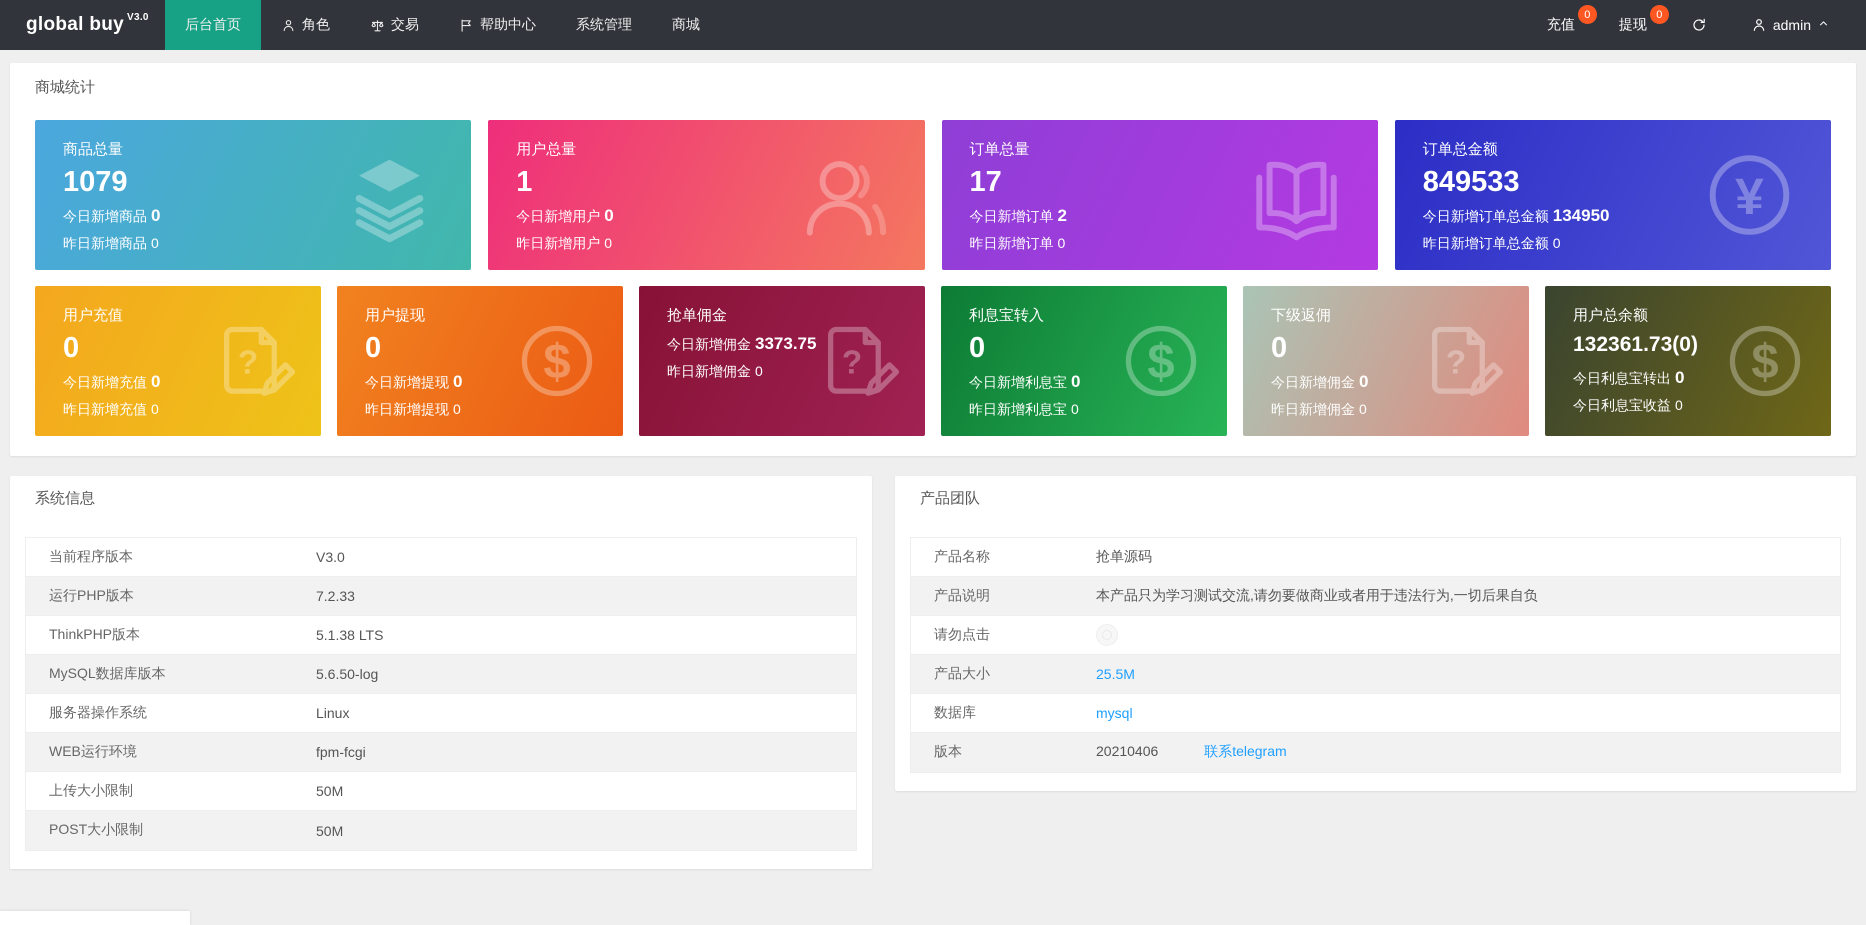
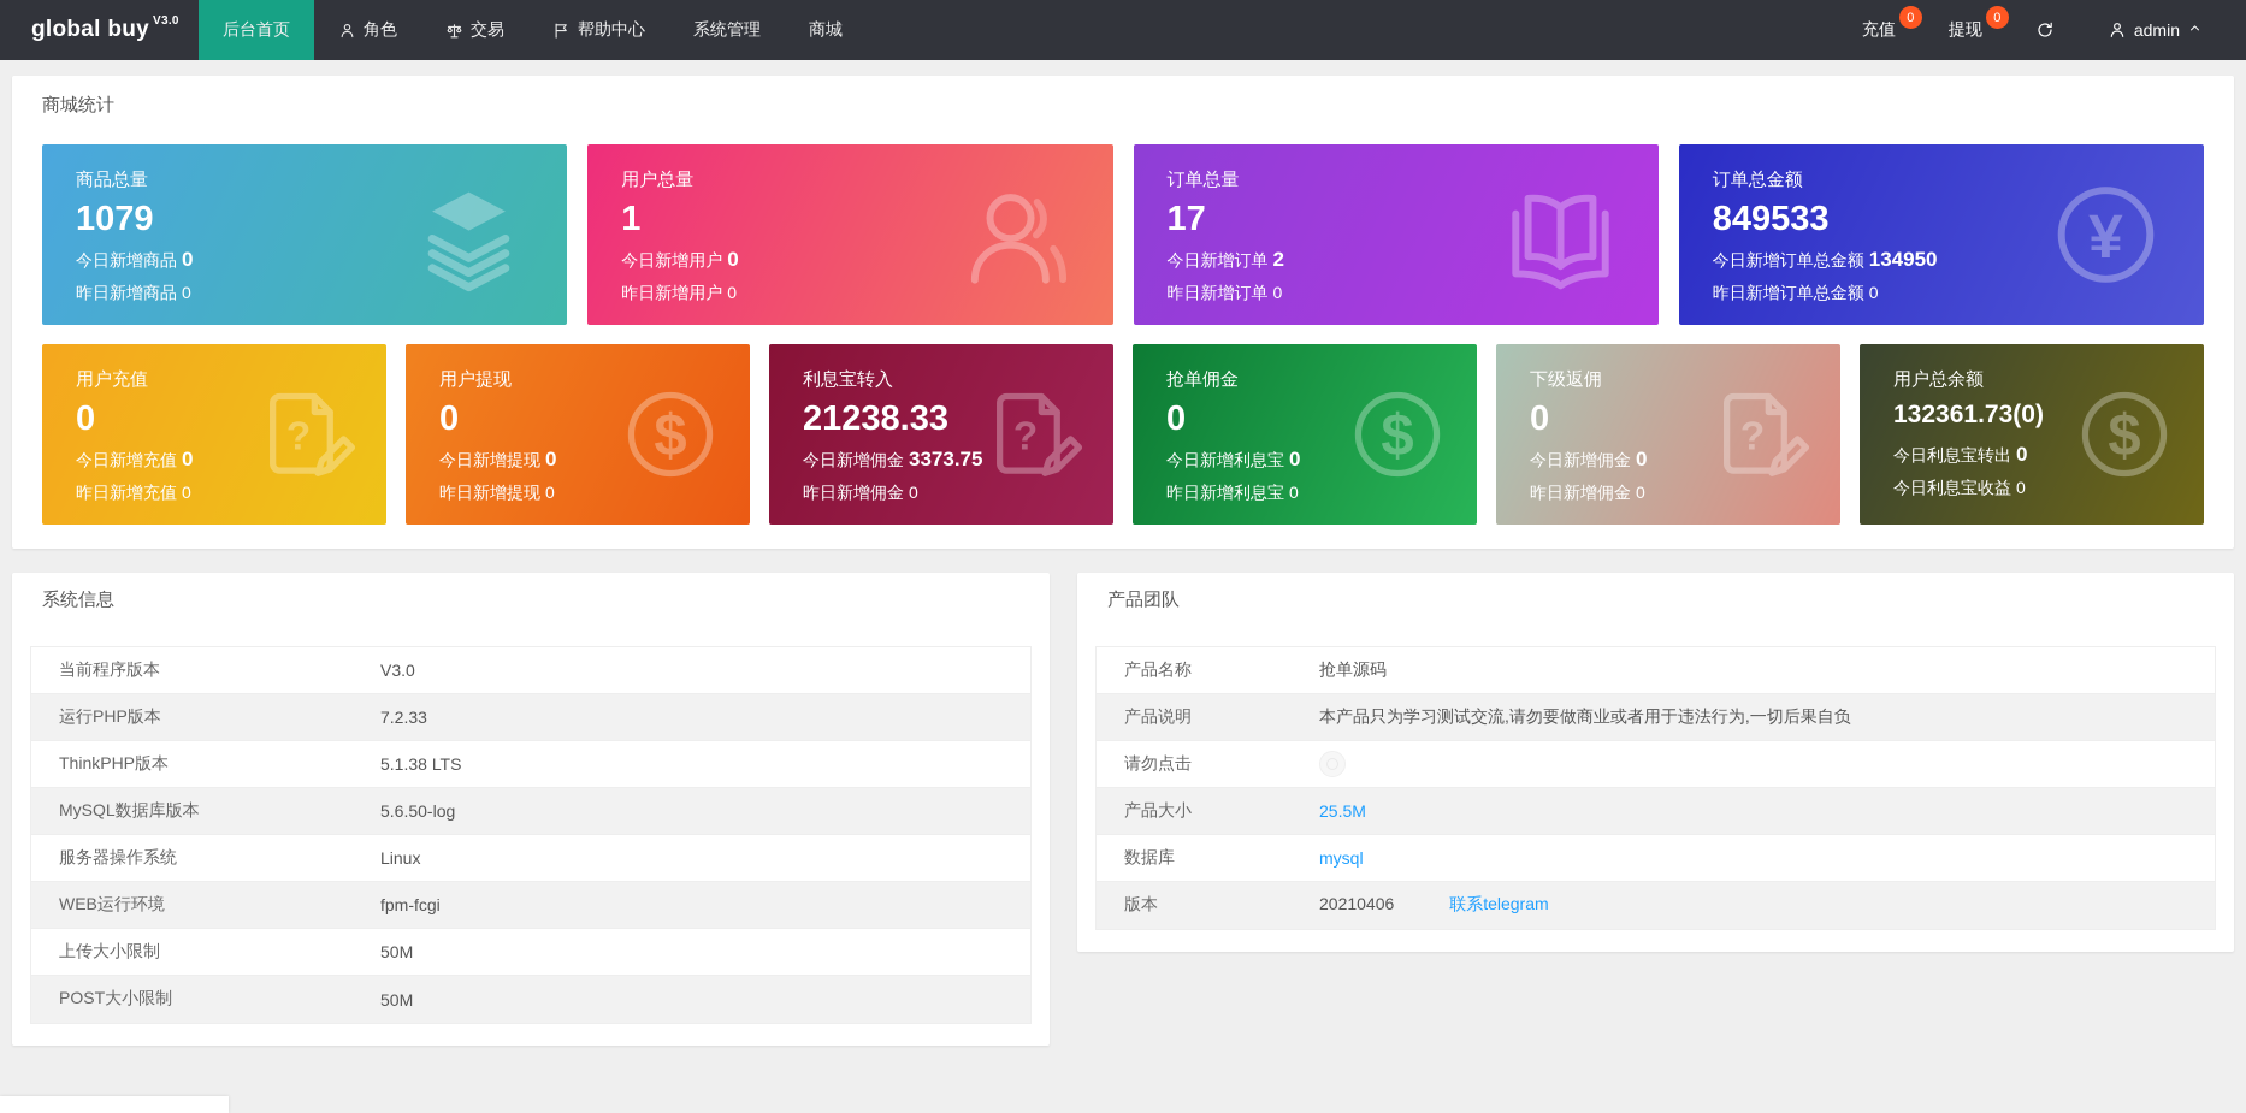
  global buy
  V3.0
  后台首页
  角色
  交易
  帮助中心
  系统管理
  商城
  充值
  0
  提现
  0
  admin
  商城统计
  商品总量
  1079
  今日新增商品 0
  昨日新增商品 0
  用户总量
  1
  今日新增用户 0
  昨日新增用户 0
  订单总量
  17
  今日新增订单 2
  昨日新增订单 0
  订单总金额
  849533
  今日新增订单总金额 134950
  昨日新增订单总金额 0
  ¥
  用户充值
  0
  今日新增充值 0
  昨日新增充值 0
  ?
  用户提现
  0
  今日新增提现 0
  昨日新增提现 0
  $
- 抢单佣金
+ 利息宝转入
+ 21238.33
  今日新增佣金 3373.75
  昨日新增佣金 0
  ?
- 利息宝转入
+ 抢单佣金
  0
  今日新增利息宝 0
  昨日新增利息宝 0
  $
  下级返佣
  0
  今日新增佣金 0
  昨日新增佣金 0
  ?
  用户总余额
  132361.73(0)
  今日利息宝转出 0
  今日利息宝收益 0
  $
  系统信息
  当前程序版本
  V3.0
  运行PHP版本
  7.2.33
  ThinkPHP版本
  5.1.38 LTS
  MySQL数据库版本
  5.6.50-log
  服务器操作系统
  Linux
  WEB运行环境
  fpm-fcgi
  上传大小限制
  50M
  POST大小限制
  50M
  产品团队
  产品名称
  抢单源码
  产品说明
  本产品只为学习测试交流,请勿要做商业或者用于违法行为,一切后果自负
  请勿点击
  产品大小
  25.5M
  数据库
  mysql
  版本
  20210406 联系telegram
